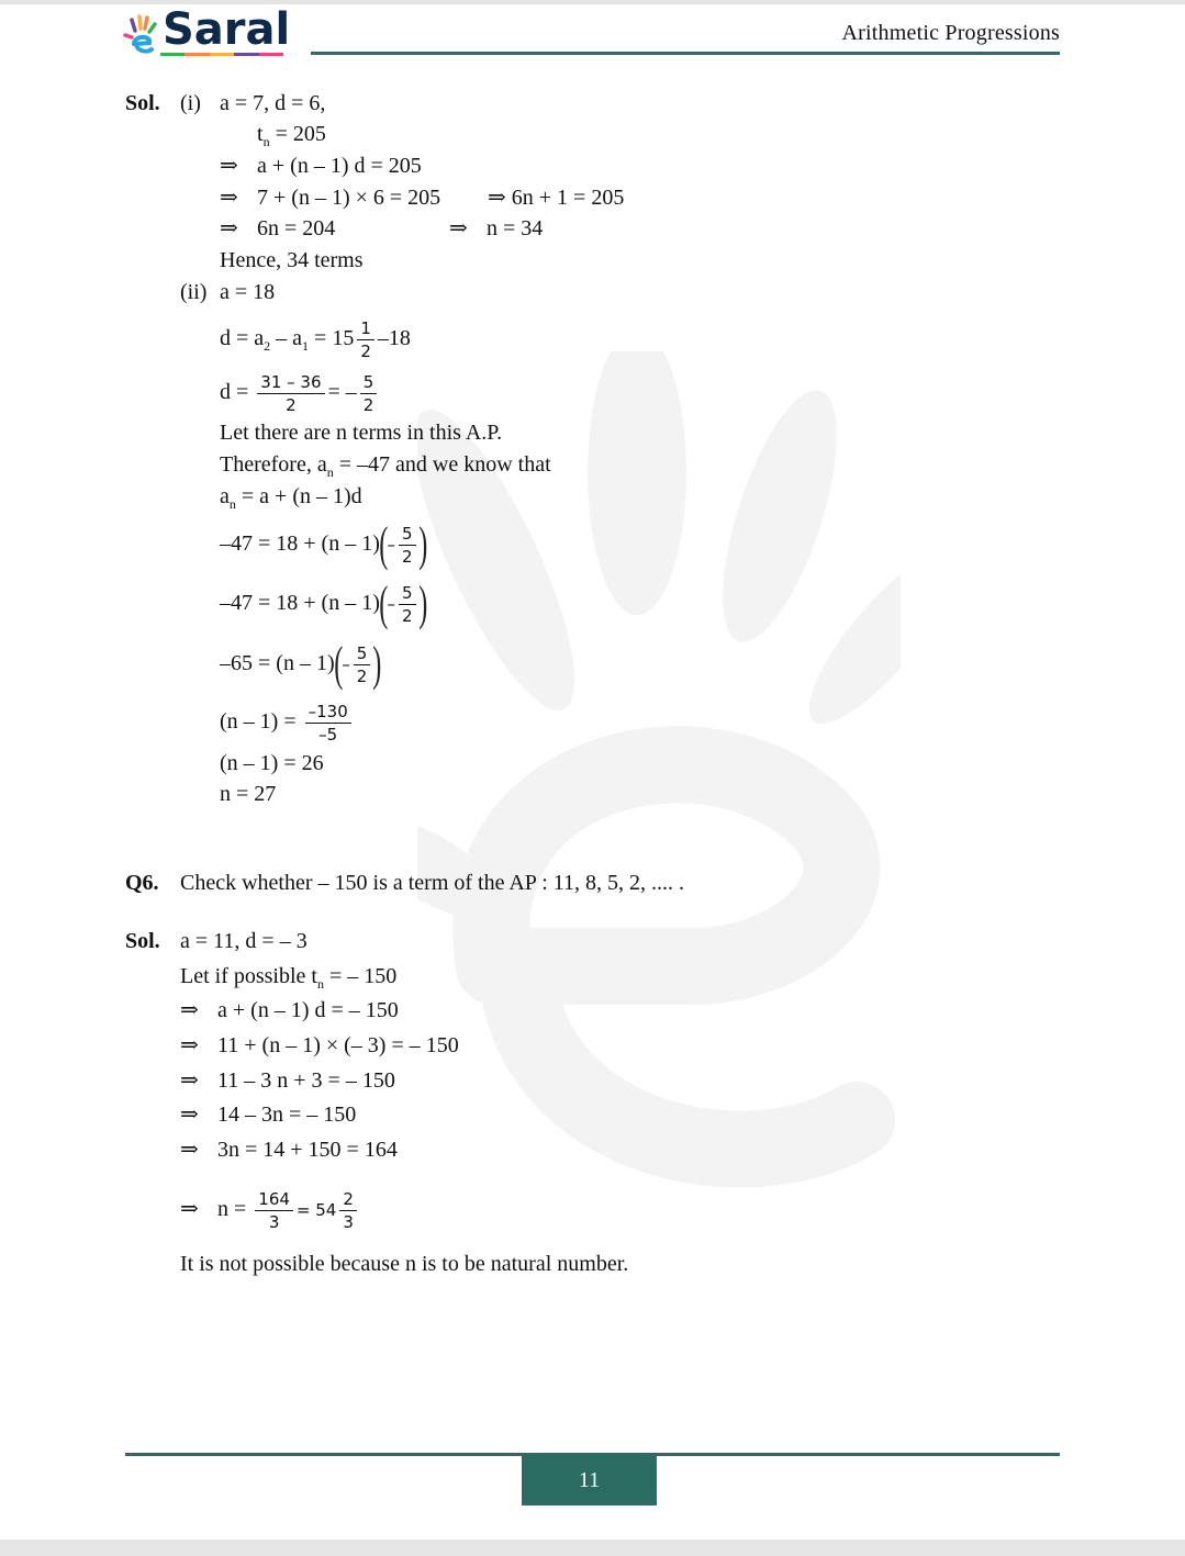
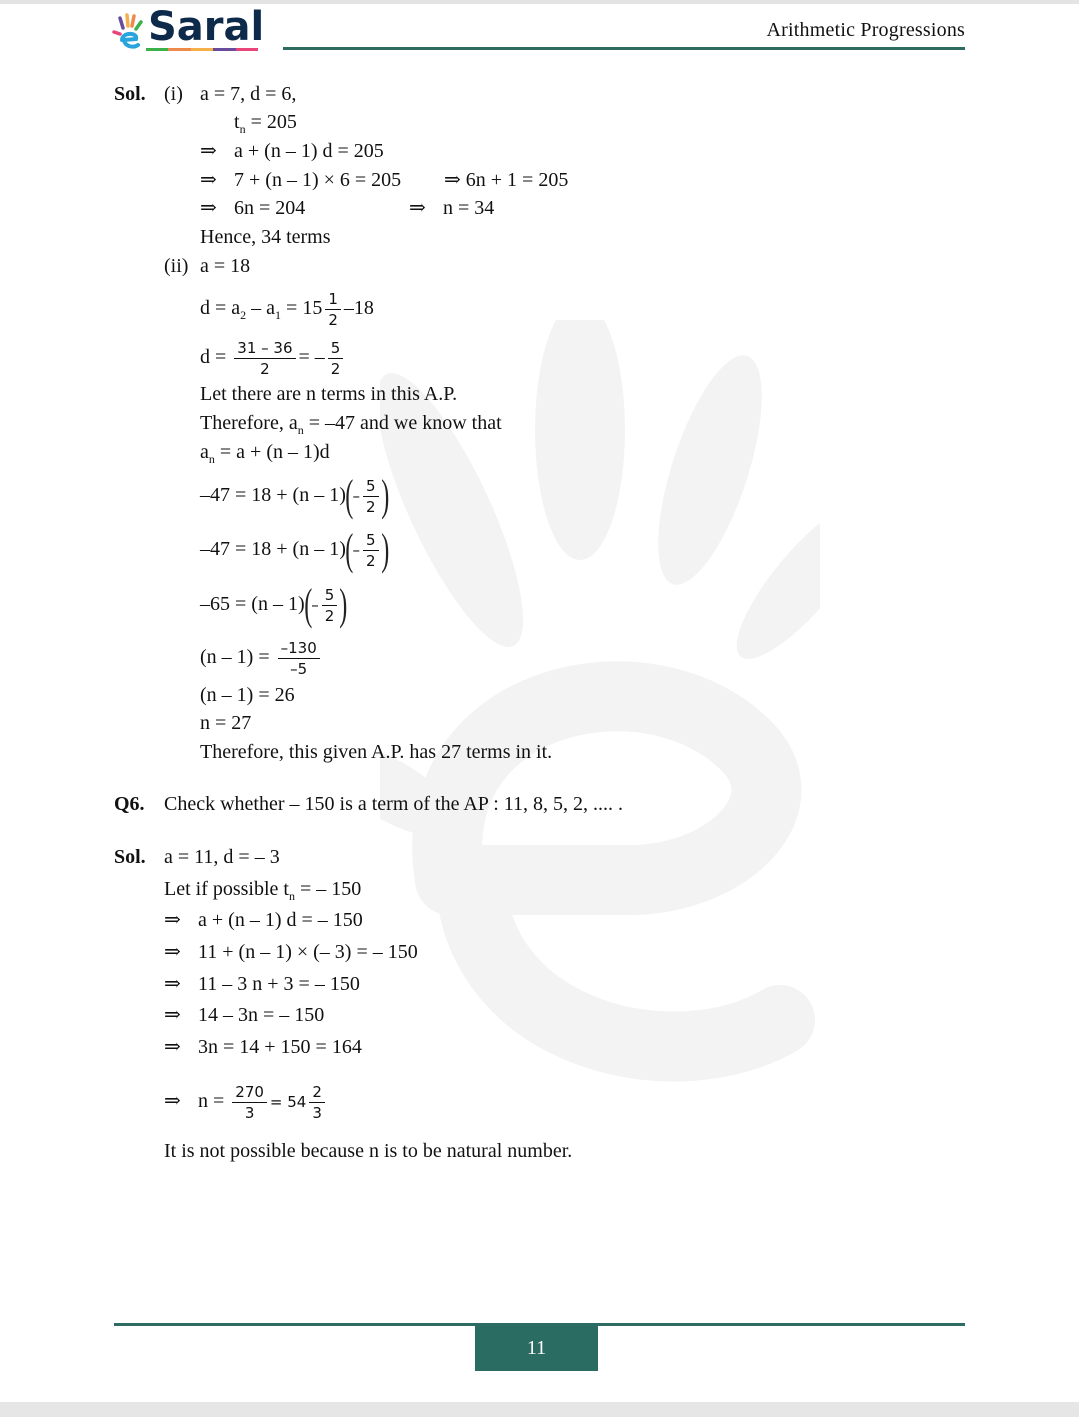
  Saral
  Arithmetic Progressions
  Sol.
  (i)
  a = 7, d = 6,
  tn = 205
  ⇒ a + (n – 1) d = 205
  ⇒ 7 + (n – 1) × 6 = 205
  ⇒ 6n + 1 = 205
  ⇒ 6n = 204
  ⇒ n = 34
  Hence, 34 terms
  (ii)
  a = 18
  d = a2 – a1 = 15
  1
  2
  –18
  d =
  31 – 36
  2
  = –
  5
  2
  Let there are n terms in this A.P.
  Therefore, an = –47 and we know that
  an = a + (n – 1)d
  –47 = 18 + (n – 1)(–
  5
  2
  )
  –47 = 18 + (n – 1)(–
  5
  2
  )
  –65 = (n – 1)(–
  5
  2
  )
  (n – 1) =
  –130
  –5
  (n – 1) = 26
  n = 27
+ Therefore, this given A.P. has 27 terms in it.
  Q6.
  Check whether – 150 is a term of the AP : 11, 8, 5, 2, .... .
  Sol.
  a = 11, d = – 3
  Let if possible tn = – 150
  ⇒ a + (n – 1) d = – 150
  ⇒ 11 + (n – 1) × (– 3) = – 150
  ⇒ 11 – 3 n + 3 = – 150
  ⇒ 14 – 3n = – 150
  ⇒ 3n = 14 + 150 = 164
  ⇒ n =
- 164
+ 270
  3
  = 54
  2
  3
  It is not possible because n is to be natural number.
  11
